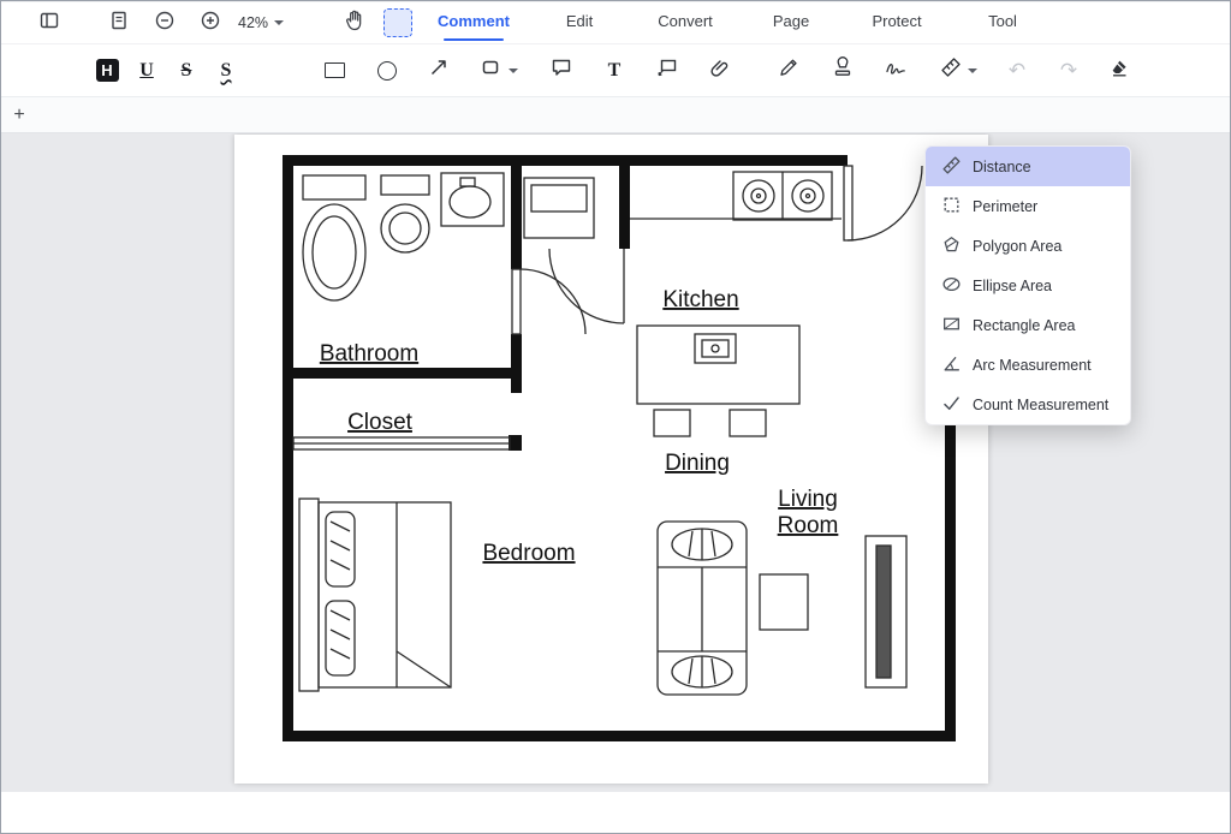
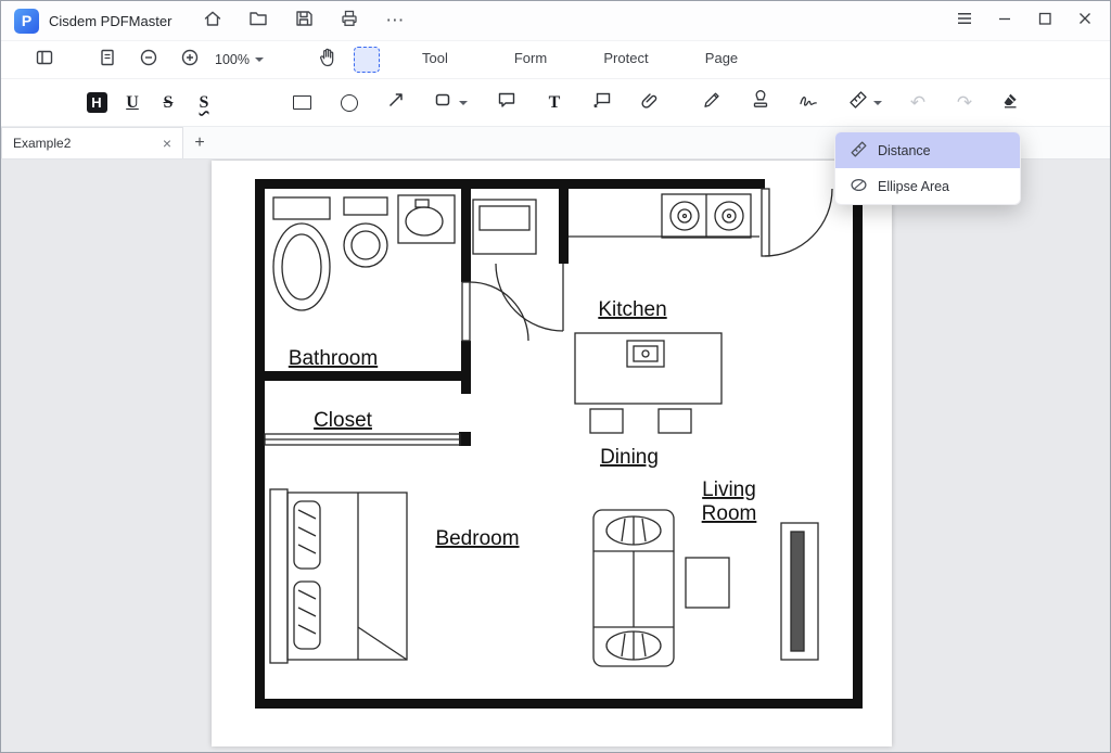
+ P
+ Cisdem PDFMaster
+ ⋯
- 42%
+ 100%
- Comment
- Edit
- Convert
- Page
+ Tool
+ Form
  Protect
- Tool
+ Page
  H
  U
  S
  S
  T
  ↶
  ↷
+ Example2
+ ×
  +
  Bathroom
  Kitchen
  Closet
  Dining
  Living
  Room
  Bedroom
  Distance
- Perimeter
- Polygon Area
  Ellipse Area
- Rectangle Area
- Arc Measurement
- Count Measurement
